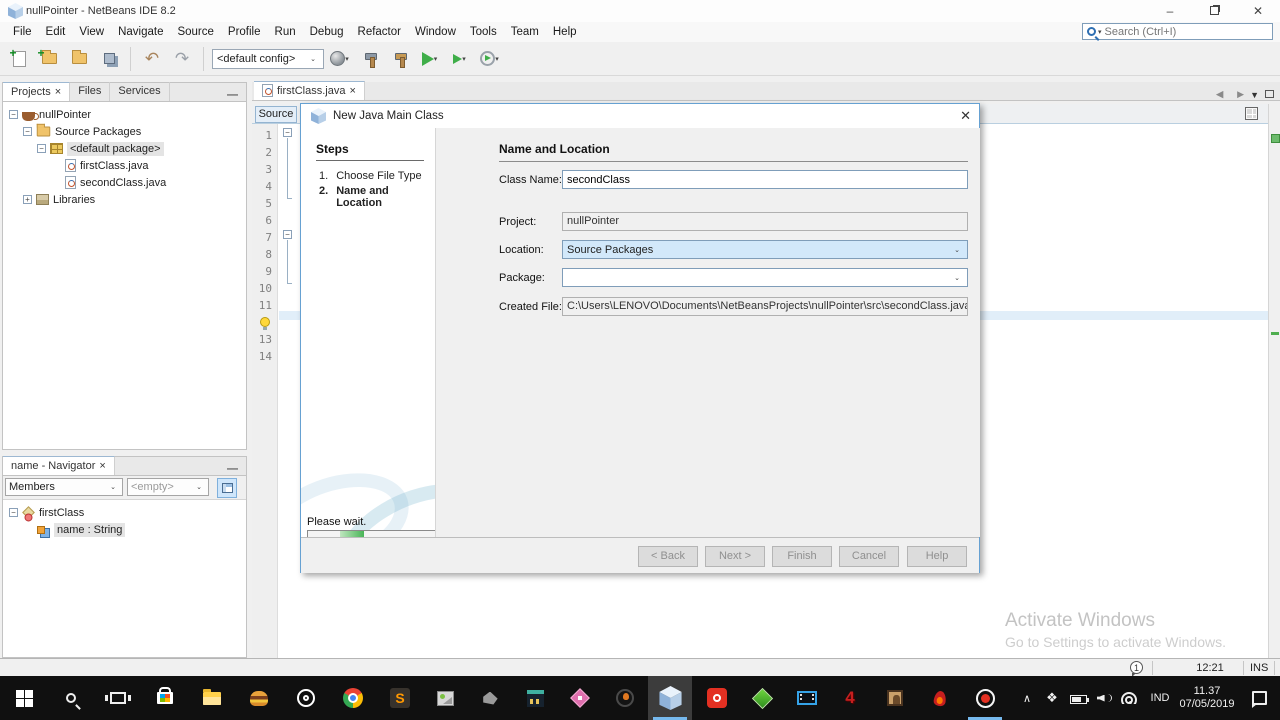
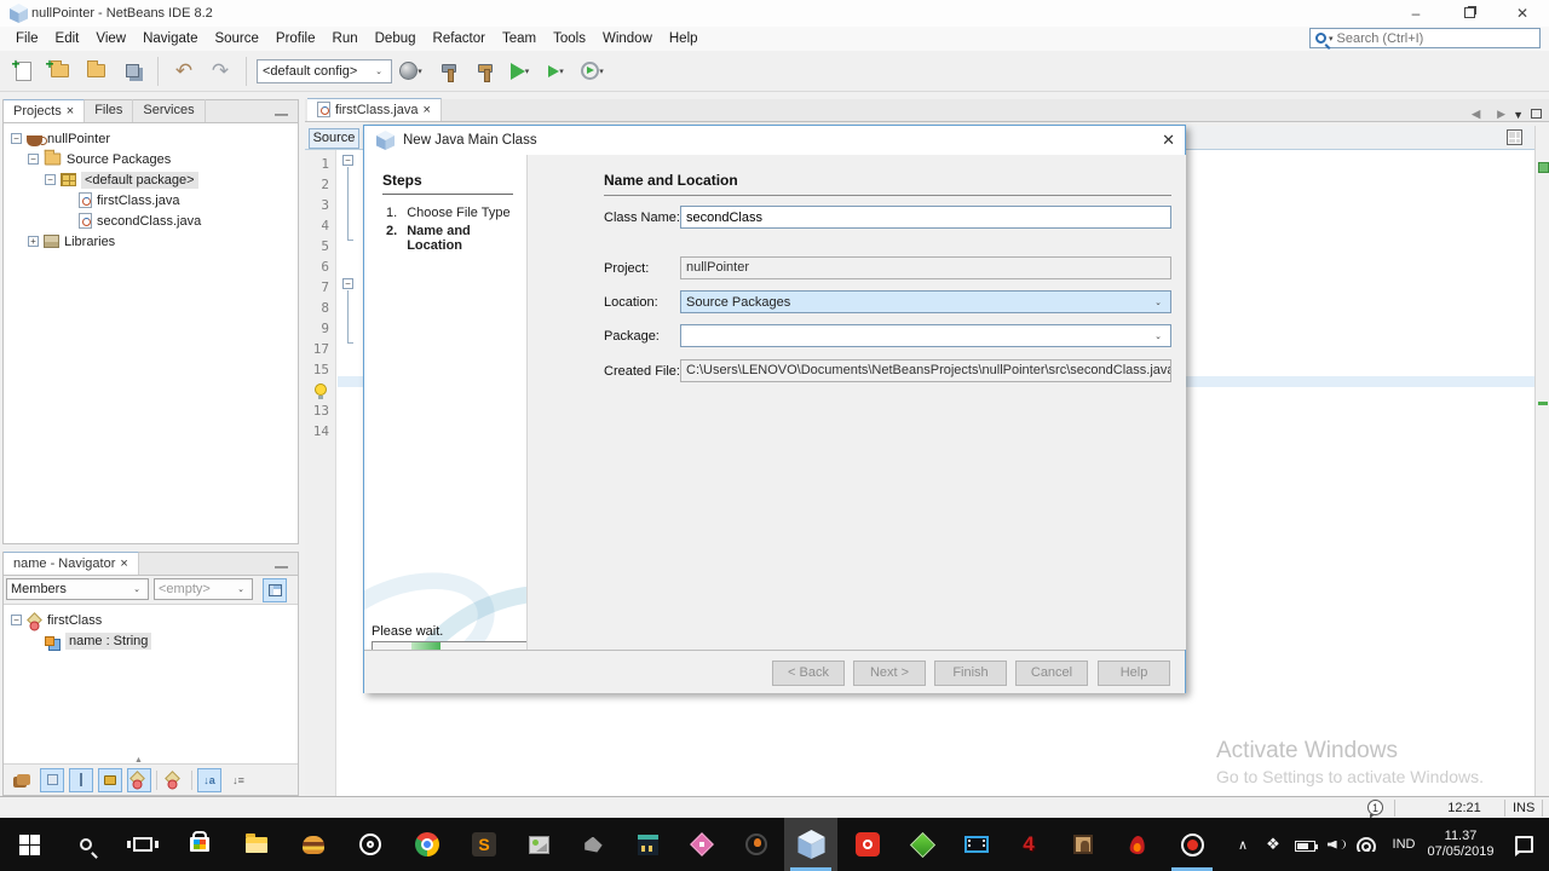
  nullPointer - NetBeans IDE 8.2
  –
  ✕
  File
  Edit
  View
  Navigate
  Source
  Profile
  Run
  Debug
  Refactor
- Window
+ Team
  Tools
- Team
+ Window
  Help
  Search (Ctrl+I)
  ↶
  ↷
  <default config>
  Projects
  ×
  Files
  Services
  —
  −
  nullPointer
  −
  Source Packages
  −
  <default package>
  firstClass.java
  secondClass.java
  +
  Libraries
  name - Navigator
  ×
  —
  Members
  <empty>
  −
  firstClass
  name : String
+ ↓a
+ ↓≡
  firstClass.java
  ×
  ◀
  ▶
  ▼
  Source
  1
  2
  3
  4
  5
  6
  7
  8
  9
- 10
+ 17
- 11
+ 15
  13
  14
  −
  −
  Activate Windows
  Go to Settings to activate Windows.
  New Java Main Class
  ✕
  Steps
  1.
  Choose File Type
  2.
  Name and Location
  Please wait.
  Name and Location
  Class Name:
  secondClass
  Project:
  nullPointer
  Location:
  Source Packages
  Package:
  Created File:
  C:\Users\LENOVO\Documents\NetBeansProjects\nullPointer\src\secondClass.java
  < Back
  Next >
  Finish
  Cancel
  Help
  1
  12:21
  INS
  S
  4
  ∧
  ❖
  IND
  11.37
  07/05/2019
